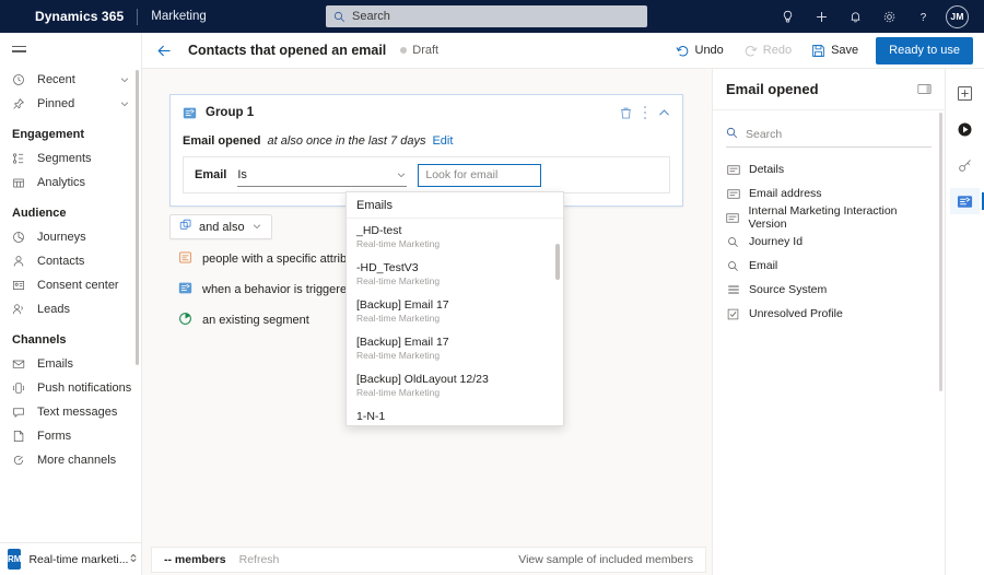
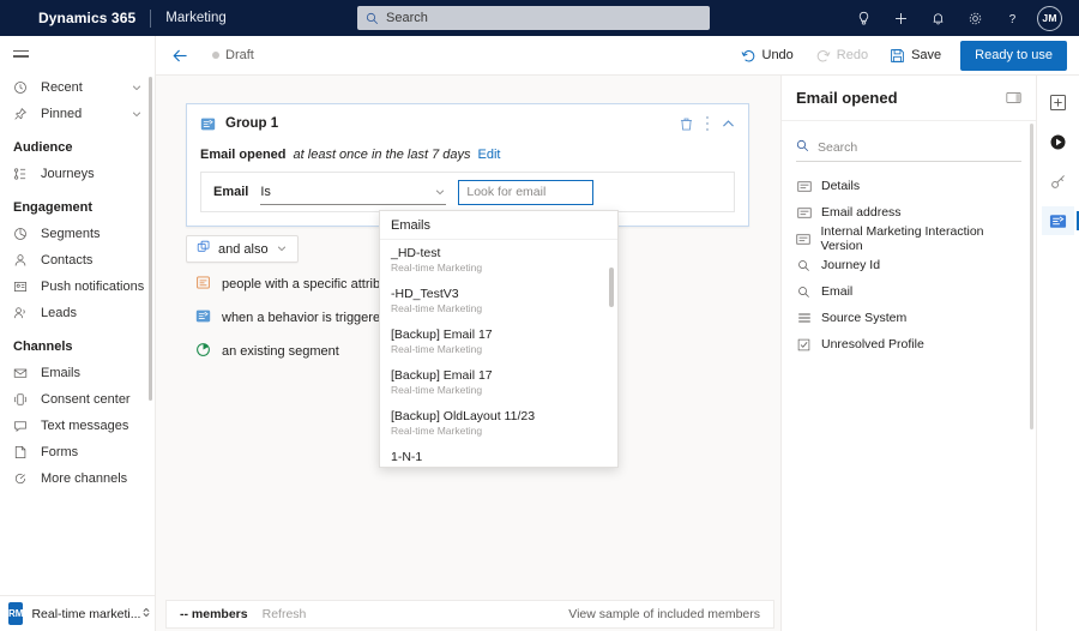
  Dynamics 365
  Marketing
  Search
  ?
  JM
  Recent
  Pinned
- Engagement
+ Audience
- Segments
+ Journeys
- Analytics
- Audience
+ Engagement
- Journeys
+ Segments
  Contacts
- Consent center
+ Push notifications
  Leads
  Channels
  Emails
- Push notifications
+ Consent center
  Text messages
  Forms
  More channels
  RM
  Real-time marketi...
- Contacts that opened an email
  Draft
  Undo
  Redo
  Save
  Ready to use
  Group 1
  Email opened
- at also once in the last 7 days
+ at least once in the last 7 days
  Edit
  Email
  Is
  Look for email
  and also
  people with a specific attrib
  when a behavior is triggere
  an existing segment
  Emails
  _HD-test
  Real-time Marketing
  -HD_TestV3
  Real-time Marketing
  [Backup] Email 17
  Real-time Marketing
  [Backup] Email 17
  Real-time Marketing
- [Backup] OldLayout 12/23
+ [Backup] OldLayout 11/23
  Real-time Marketing
  1-N-1
  -- members
  Refresh
  View sample of included members
  Email opened
  Search
  Details
  Email address
  Internal Marketing Interaction Version
  Journey Id
  Email
  Source System
  Unresolved Profile
